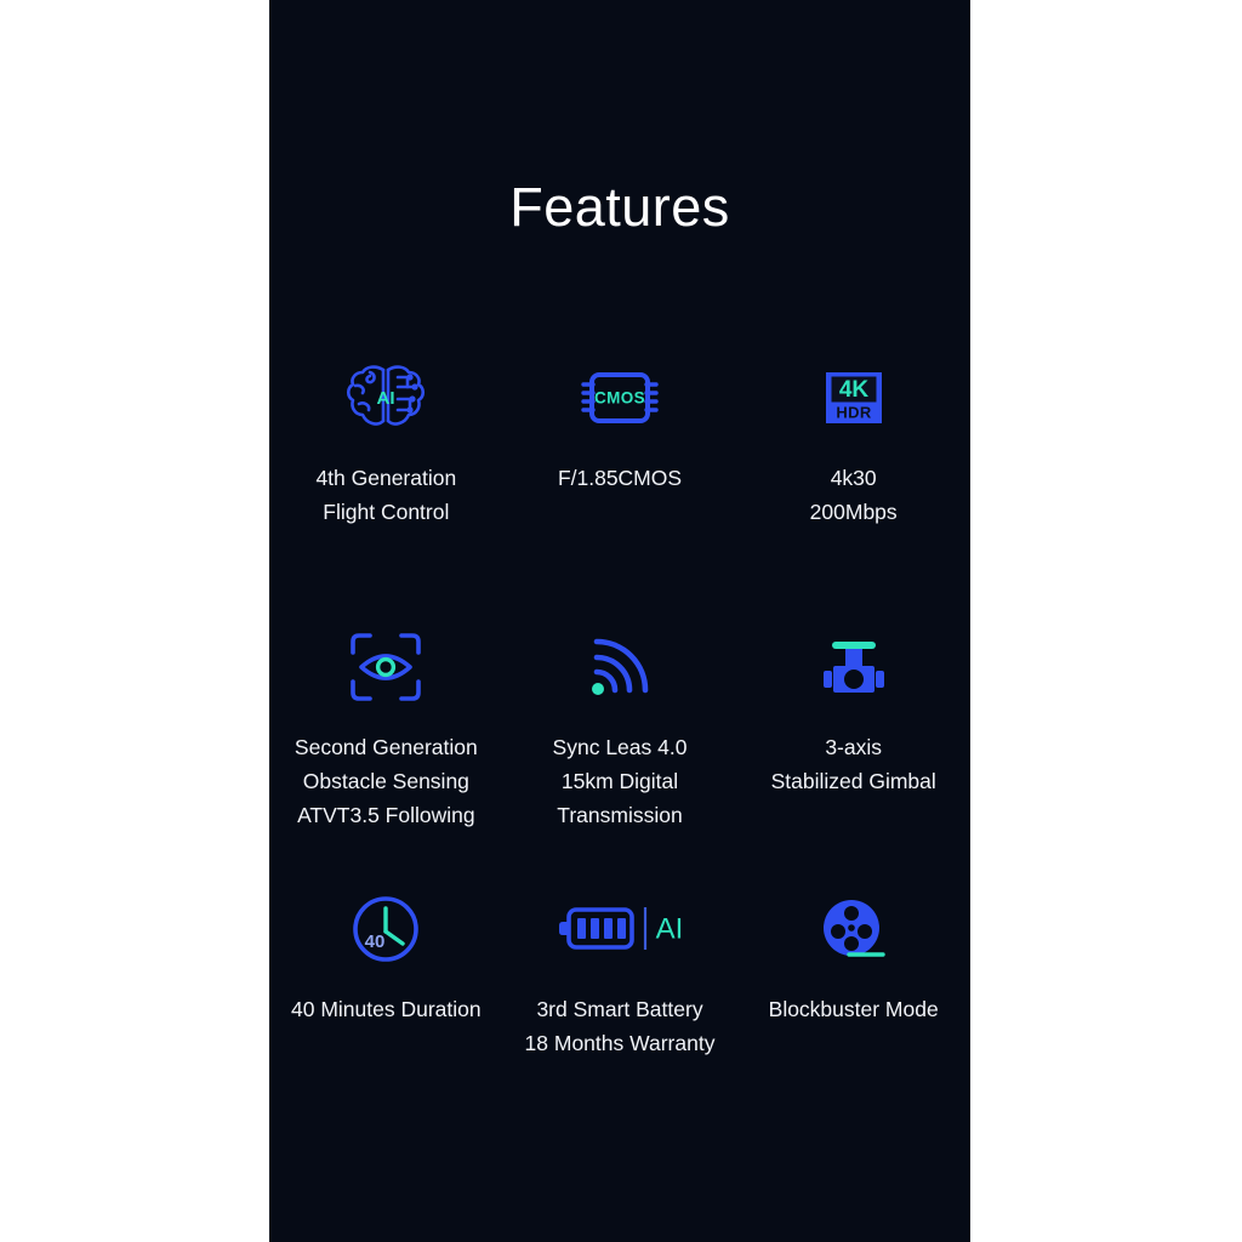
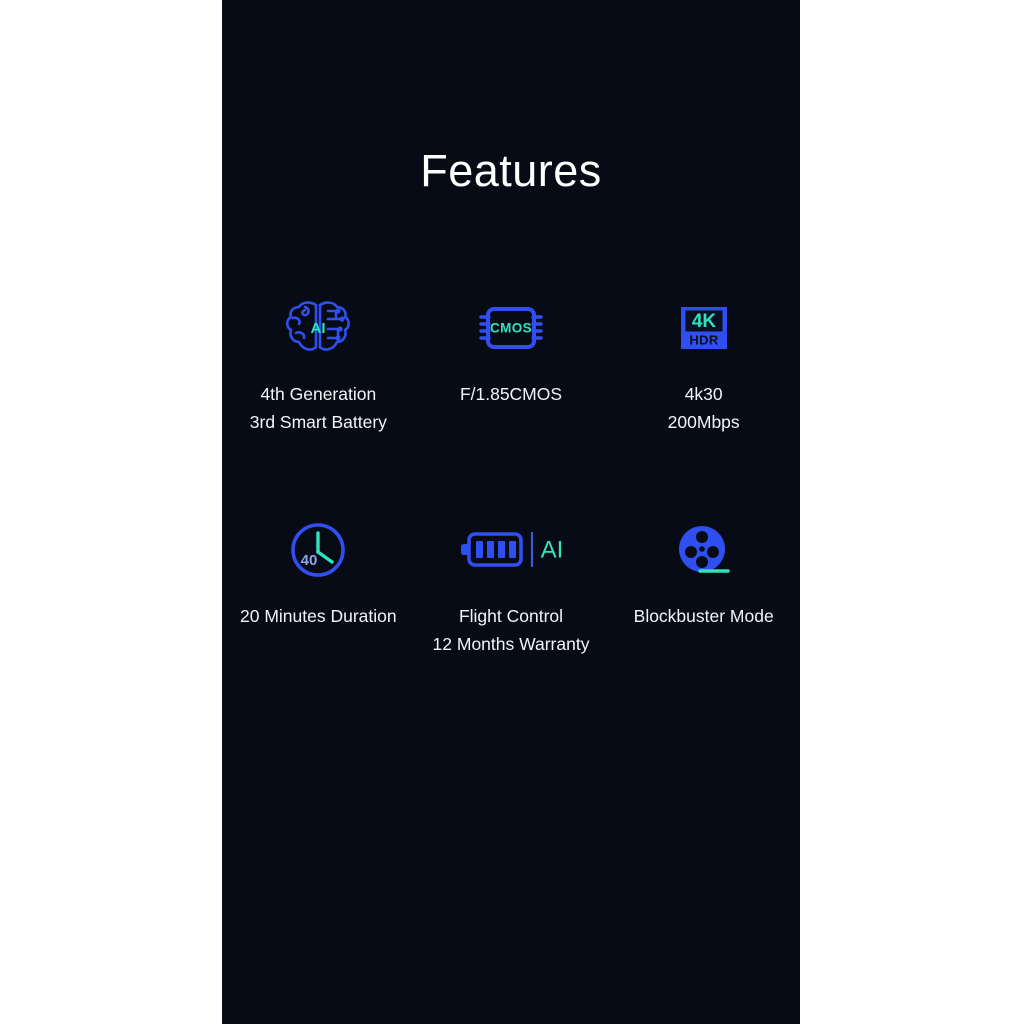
  Features
  AI
  4th Generation
- Flight Control
+ 3rd Smart Battery
  CMOS
  F/1.85CMOS
  4K
  HDR
  4k30
  200Mbps
- Second Generation
- Obstacle Sensing
- ATVT3.5 Following
- Sync Leas 4.0
- 15km Digital
- Transmission
- 3-axis
- Stabilized Gimbal
  40
- 40 Minutes Duration
+ 20 Minutes Duration
  AI
- 3rd Smart Battery
+ Flight Control
- 18 Months Warranty
+ 12 Months Warranty
  Blockbuster Mode
